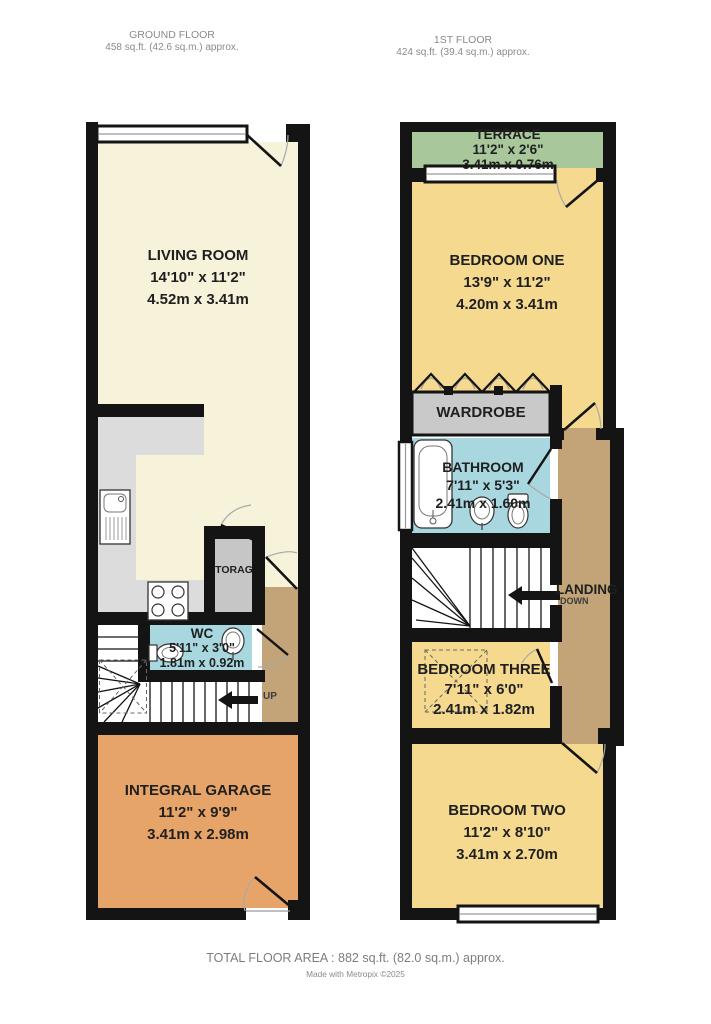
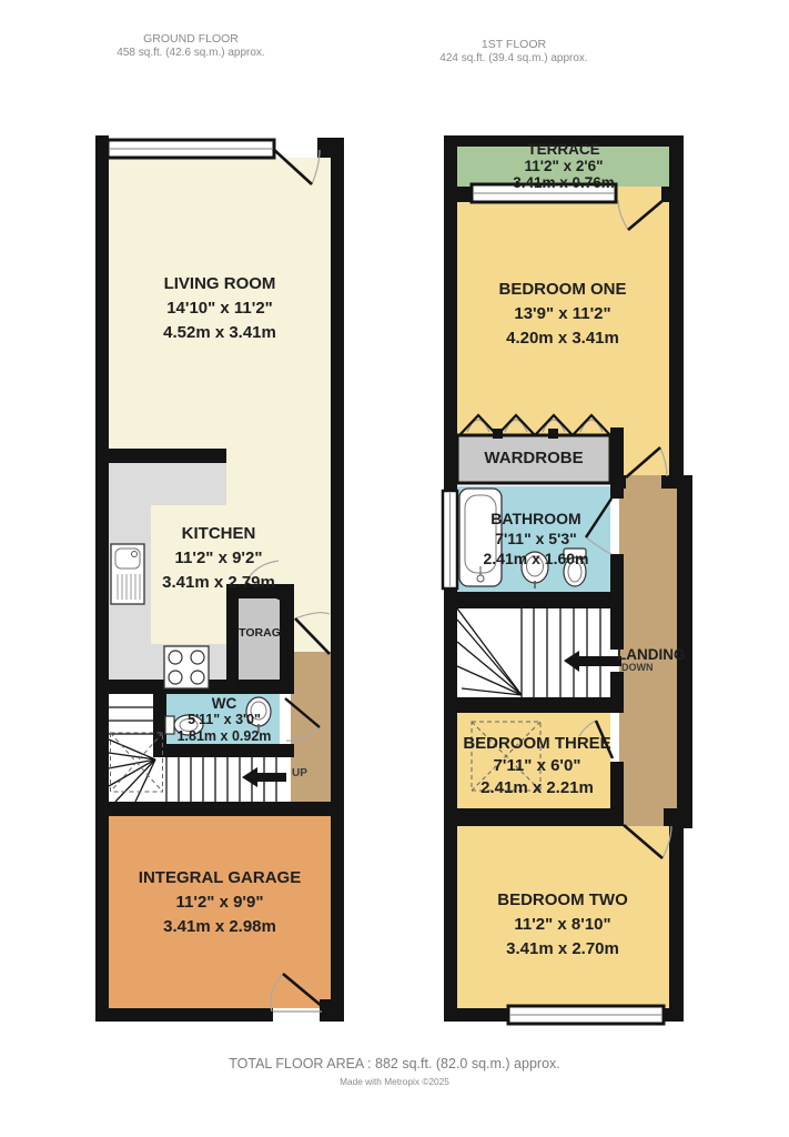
  GROUND FLOOR
  458 sq.ft. (42.6 sq.m.) approx.
  1ST FLOOR
  424 sq.ft. (39.4 sq.m.) approx.
  LIVING ROOM
  14'10" x 11'2"
  4.52m x 3.41m
+ KITCHEN
+ 11'2" x 9'2"
+ 3.41m x 2.79m
  TORAG
  WC
  5'11" x 3'0"
  1.81m x 0.92m
  INTEGRAL GARAGE
  11'2" x 9'9"
  3.41m x 2.98m
  UP
  TERRACE
  11'2" x 2'6"
  3.41m x 0.76m
  BEDROOM ONE
  13'9" x 11'2"
  4.20m x 3.41m
  WARDROBE
  BATHROOM
  7'11" x 5'3"
  2.41m x 1.60m
  LANDING
  DOWN
  BEDROOM THREE
  7'11" x 6'0"
- 2.41m x 1.82m
+ 2.41m x 2.21m
  BEDROOM TWO
  11'2" x 8'10"
  3.41m x 2.70m
  TOTAL FLOOR AREA : 882 sq.ft. (82.0 sq.m.) approx.
  Made with Metropix ©2025
